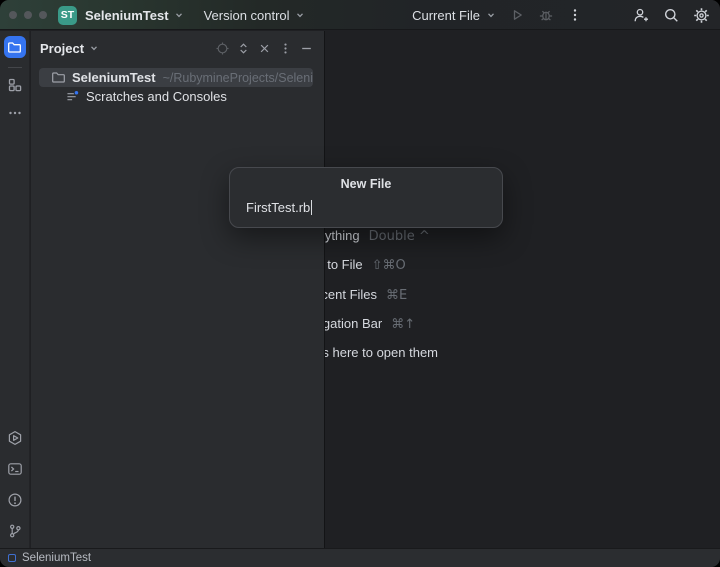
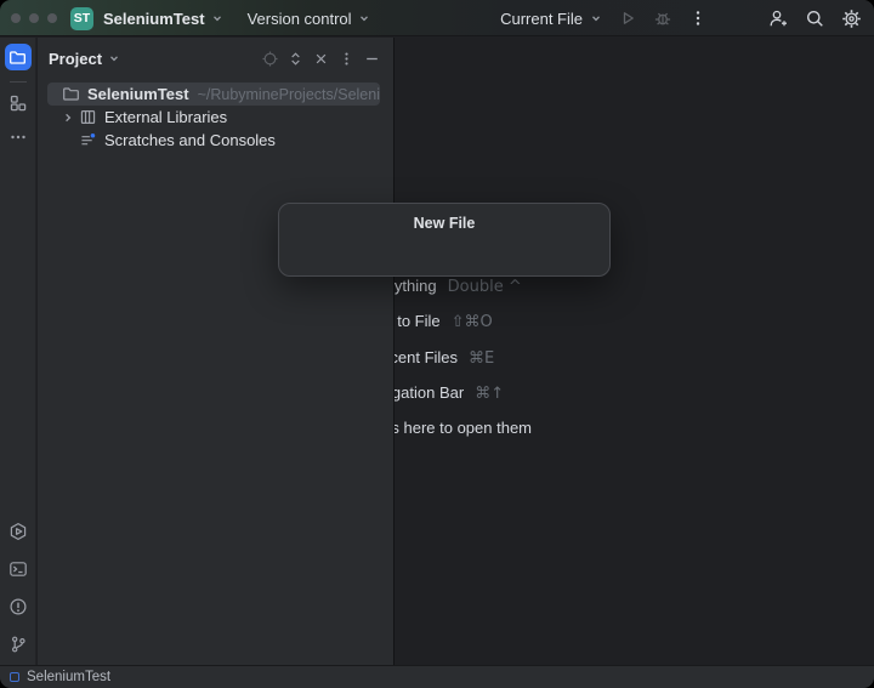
  ything Double ^
  to File ⇧⌘O
  ent Files ⌘E
  gation Bar ⌘↑
  ST
  SeleniumTest
  Version control
  Current File
  Project
  SeleniumTest
  ~/RubymineProjects/Seleni
+ External Libraries
  Scratches and Consoles
  New File
- FirstTest.rb
  SeleniumTest
